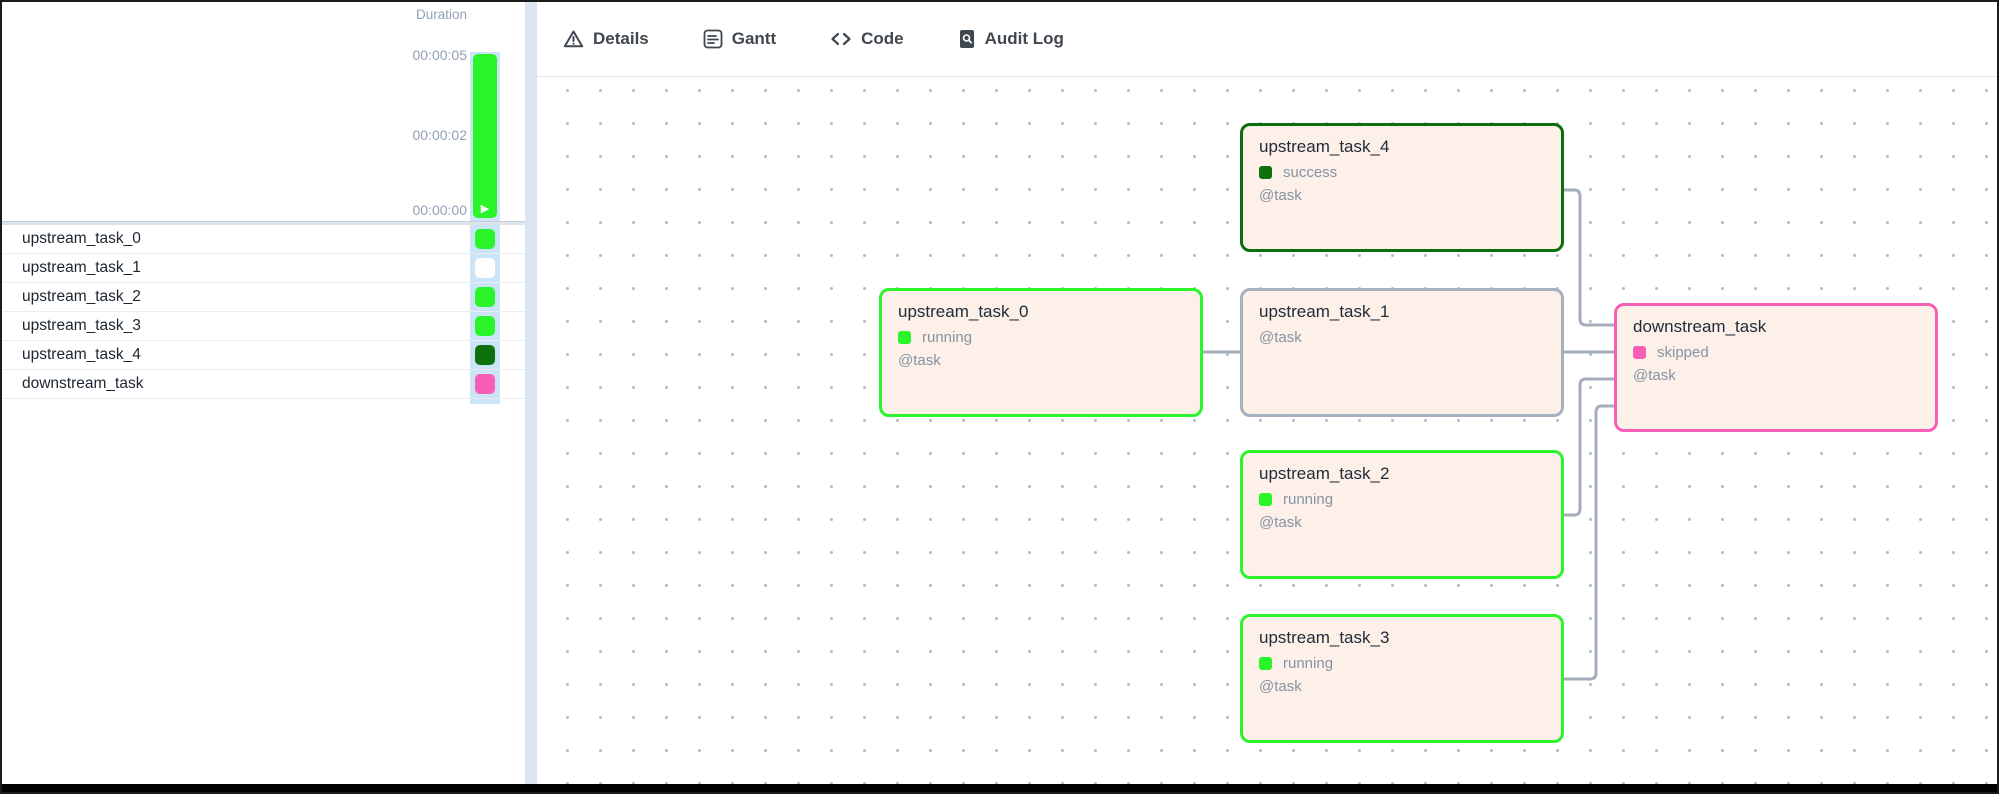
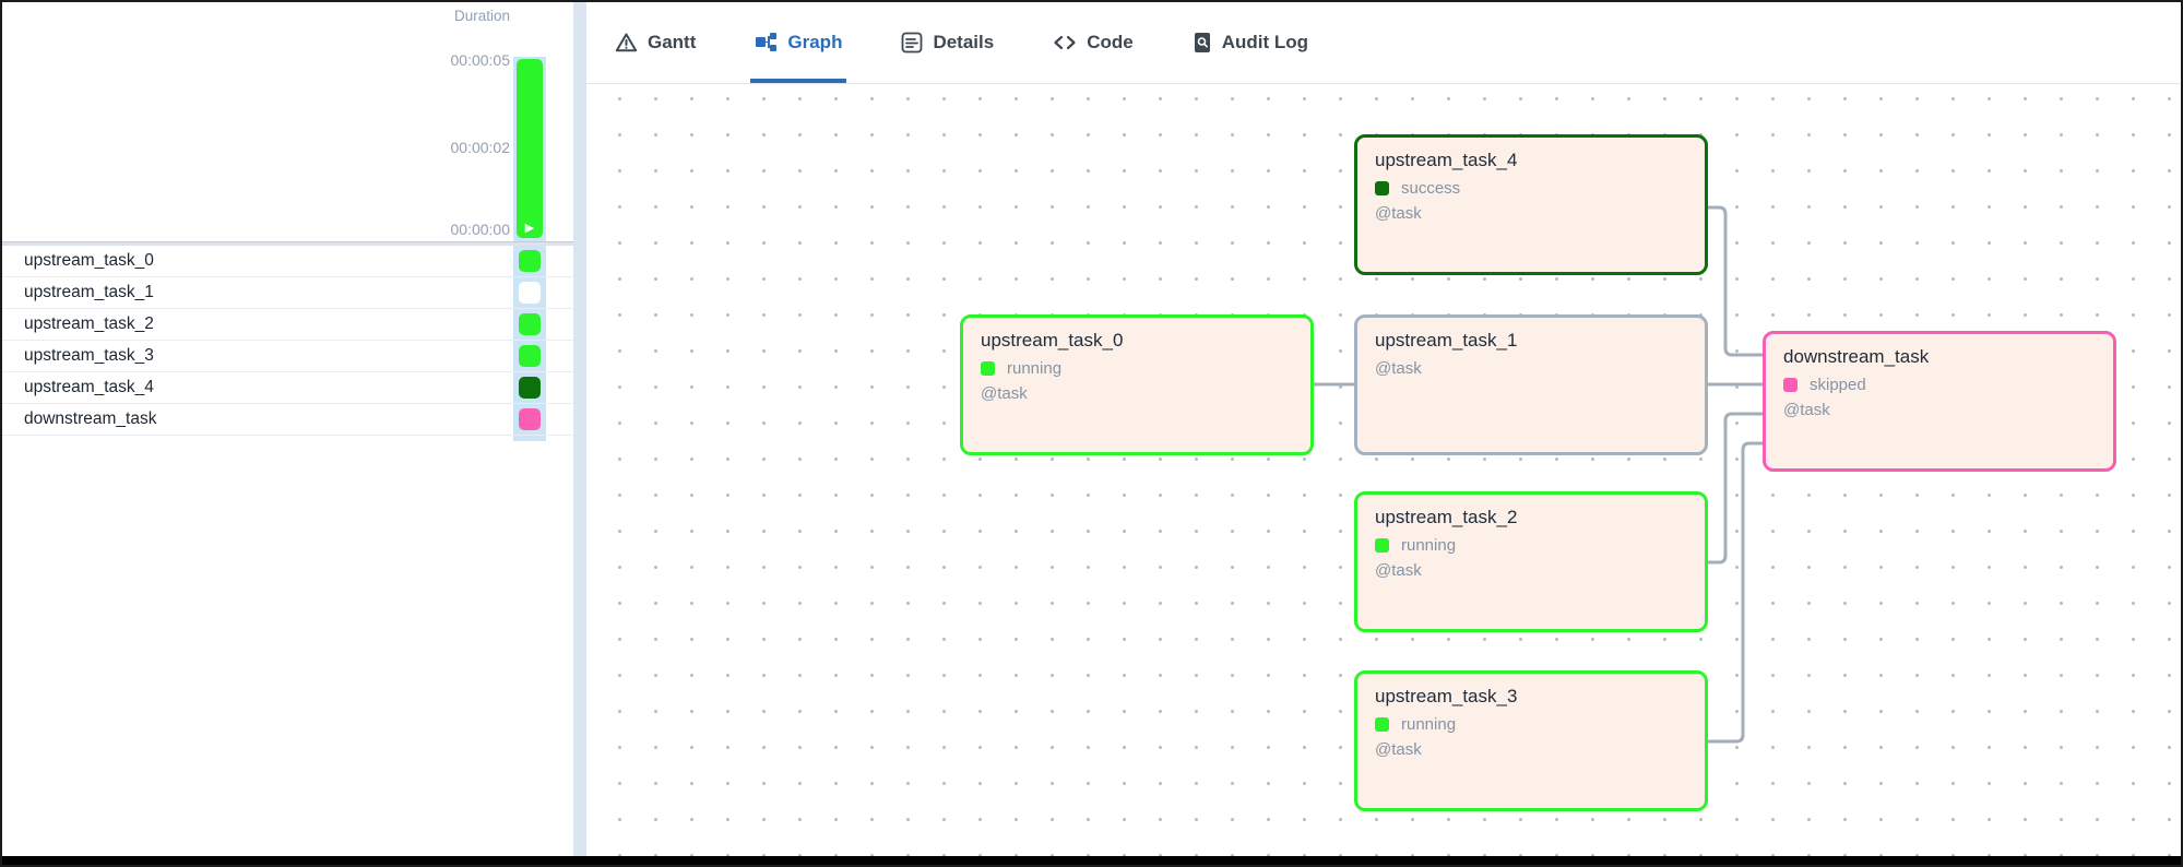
  Duration
  00:00:05
  00:00:02
  00:00:00
  ▶
  upstream_task_0
  upstream_task_1
  upstream_task_2
  upstream_task_3
  upstream_task_4
  downstream_task
- Details
+ Gantt
+ Graph
- Gantt
+ Details
  Code
  Audit Log
  upstream_task_0
  running
  @task
  upstream_task_1
  @task
  upstream_task_2
  running
  @task
  upstream_task_3
  running
  @task
  upstream_task_4
  success
  @task
  downstream_task
  skipped
  @task
